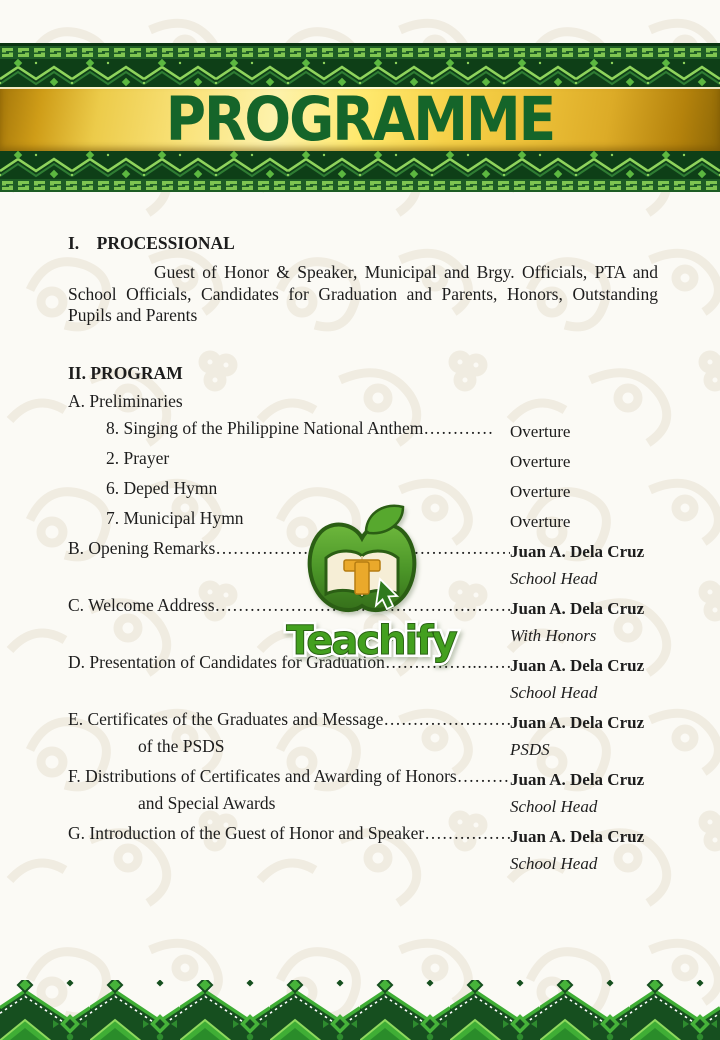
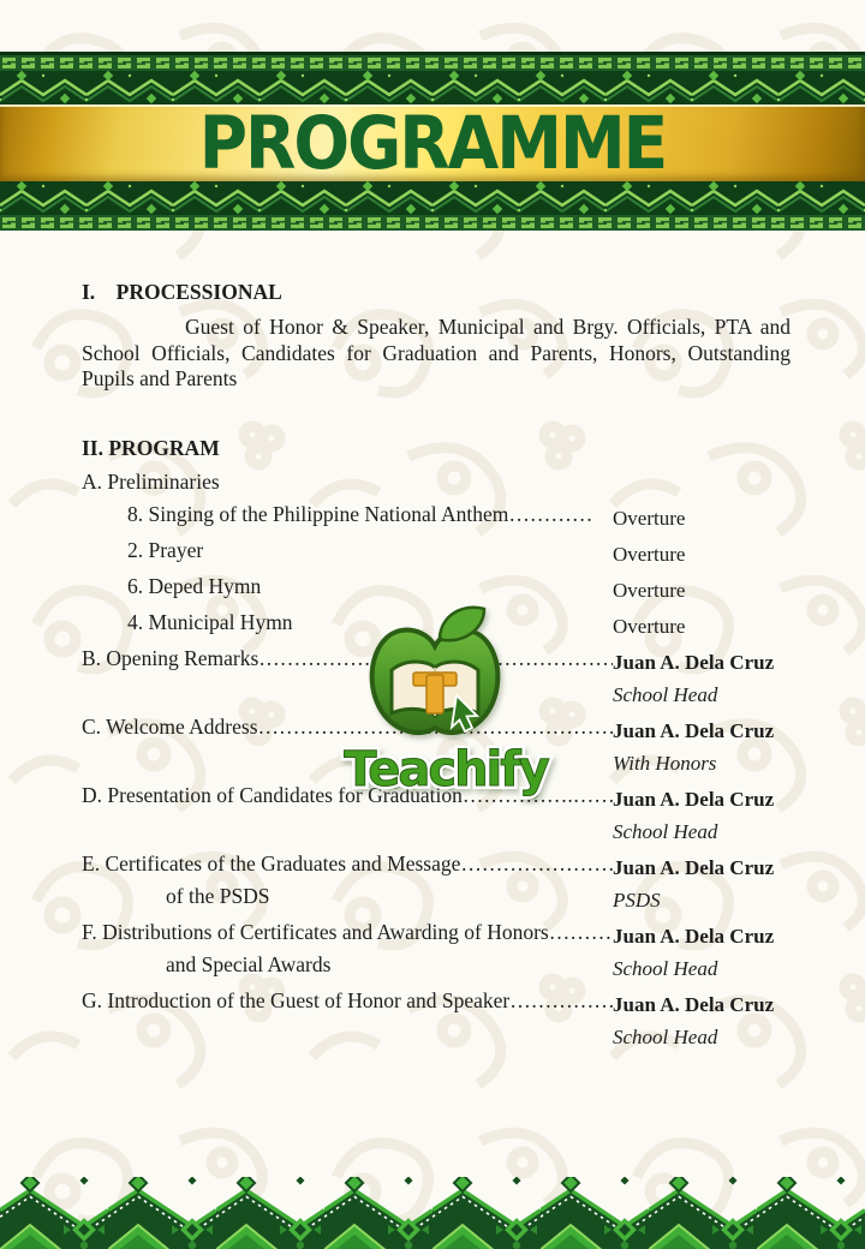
  PROGRAMME
  I. PROCESSIONAL
  Guest of Honor & Speaker, Municipal and Brgy. Officials, PTA and School Officials, Candidates for Graduation and Parents, Honors, Outstanding Pupils and Parents
  II. PROGRAM
  A. Preliminaries
  8. Singing of the Philippine National Anthem
  …………
  Overture
  2. Prayer
  Overture
  6. Deped Hymn
  Overture
- 7. Municipal Hymn
+ 4. Municipal Hymn
  Overture
  B. Opening Remarks
  Juan A. Dela Cruz
  School Head
  C. Welcome Address
  Juan A. Dela Cruz
  With Honors
  D. Presentation of Candidates for Graduation
  Juan A. Dela Cruz
  School Head
  E. Certificates of the Graduates and Message
  of the PSDS
  Juan A. Dela Cruz
  PSDS
  F. Distributions of Certificates and Awarding of Honors
  and Special Awards
  Juan A. Dela Cruz
  School Head
  G. Introduction of the Guest of Honor and Speaker
  Juan A. Dela Cruz
  School Head
  Teachify
